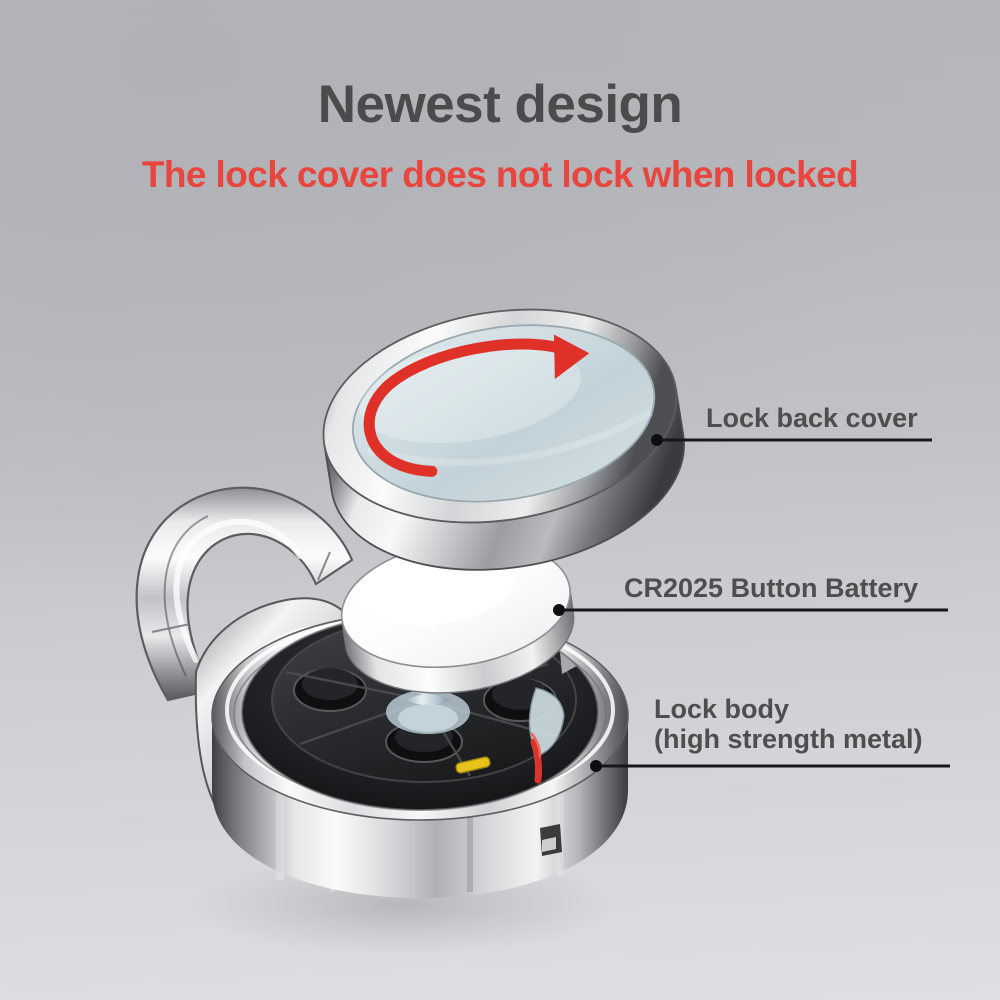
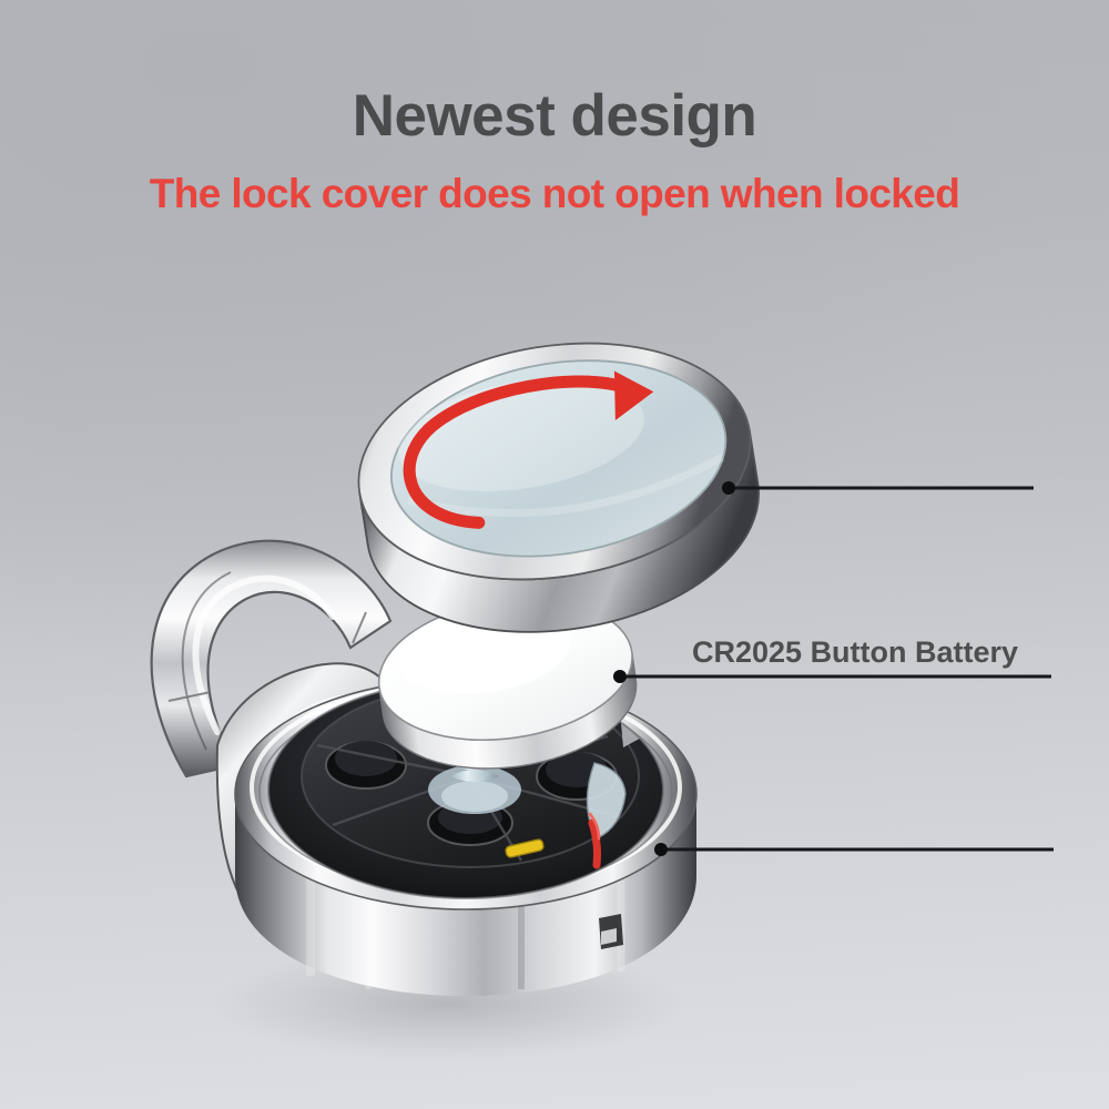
  Newest design
- The lock cover does not lock when locked
+ The lock cover does not open when locked
- Lock back cover
  CR2025 Button Battery
- Lock body
- (high strength metal)
